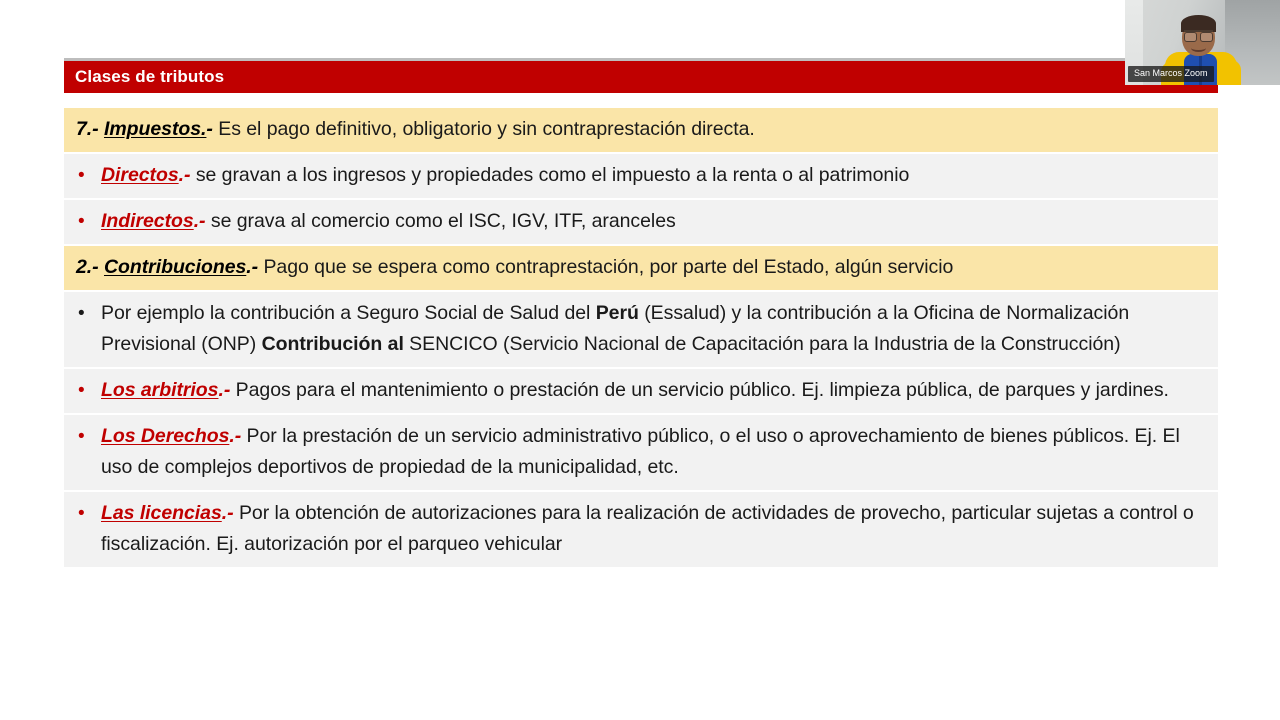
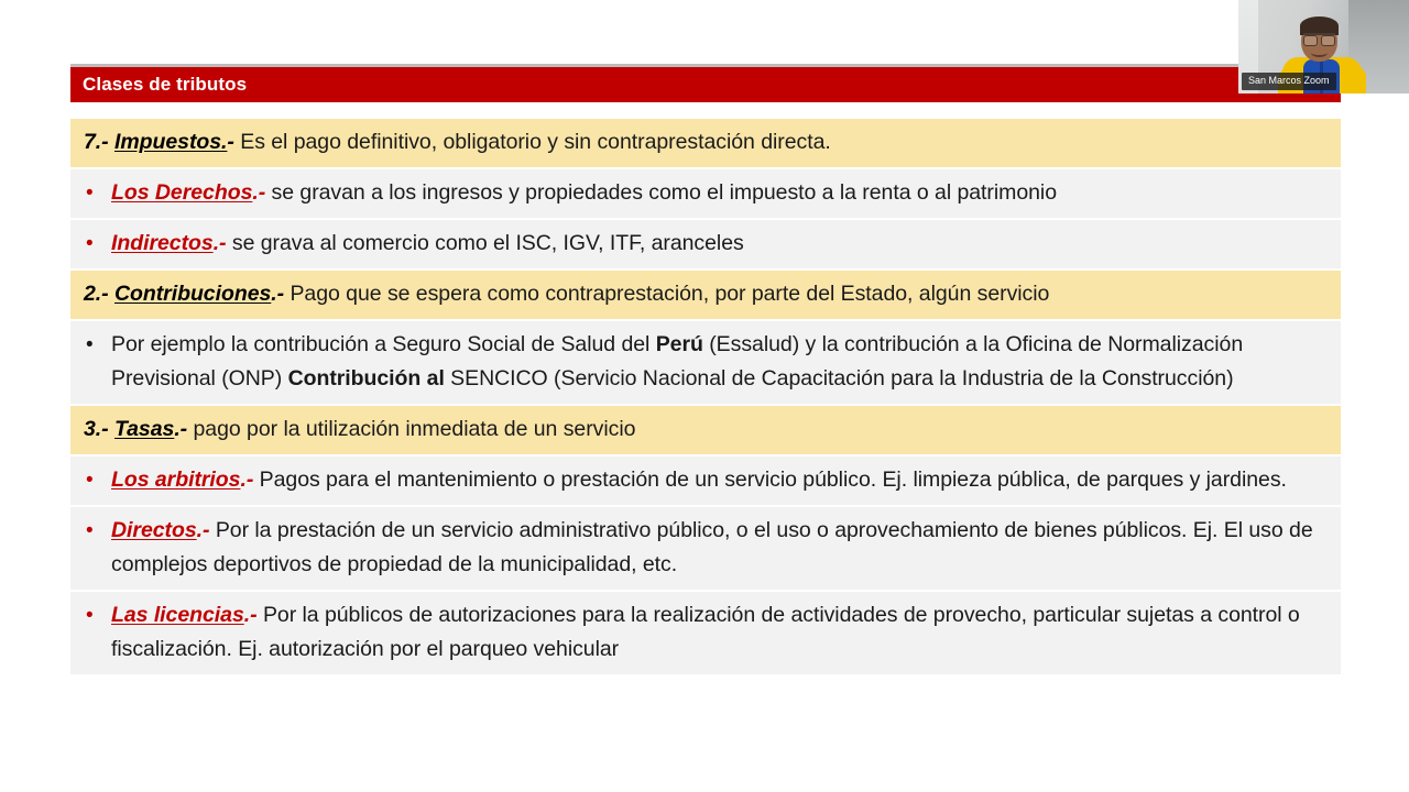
  Clases de tributos
  7.- Impuestos.- Es el pago definitivo, obligatorio y sin contraprestación directa.
  •
- Directos.- se gravan a los ingresos y propiedades como el impuesto a la renta o al patrimonio
+ Los Derechos.- se gravan a los ingresos y propiedades como el impuesto a la renta o al patrimonio
  •
  Indirectos.- se grava al comercio como el ISC, IGV, ITF, aranceles
  2.- Contribuciones.- Pago que se espera como contraprestación, por parte del Estado, algún servicio
  •
  Por ejemplo la contribución a Seguro Social de Salud del Perú (Essalud) y la contribución a la Oficina de Normalización Previsional (ONP) Contribución al SENCICO (Servicio Nacional de Capacitación para la Industria de la Construcción)
+ 3.- Tasas.- pago por la utilización inmediata de un servicio
  •
  Los arbitrios.- Pagos para el mantenimiento o prestación de un servicio público. Ej. limpieza pública, de parques y jardines.
  •
- Los Derechos.- Por la prestación de un servicio administrativo público, o el uso o aprovechamiento de bienes públicos. Ej. El uso de complejos deportivos de propiedad de la municipalidad, etc.
+ Directos.- Por la prestación de un servicio administrativo público, o el uso o aprovechamiento de bienes públicos. Ej. El uso de complejos deportivos de propiedad de la municipalidad, etc.
  •
- Las licencias.- Por la obtención de autorizaciones para la realización de actividades de provecho, particular sujetas a control o fiscalización. Ej. autorización por el parqueo vehicular
+ Las licencias.- Por la públicos de autorizaciones para la realización de actividades de provecho, particular sujetas a control o fiscalización. Ej. autorización por el parqueo vehicular
  San Marcos Zoom
